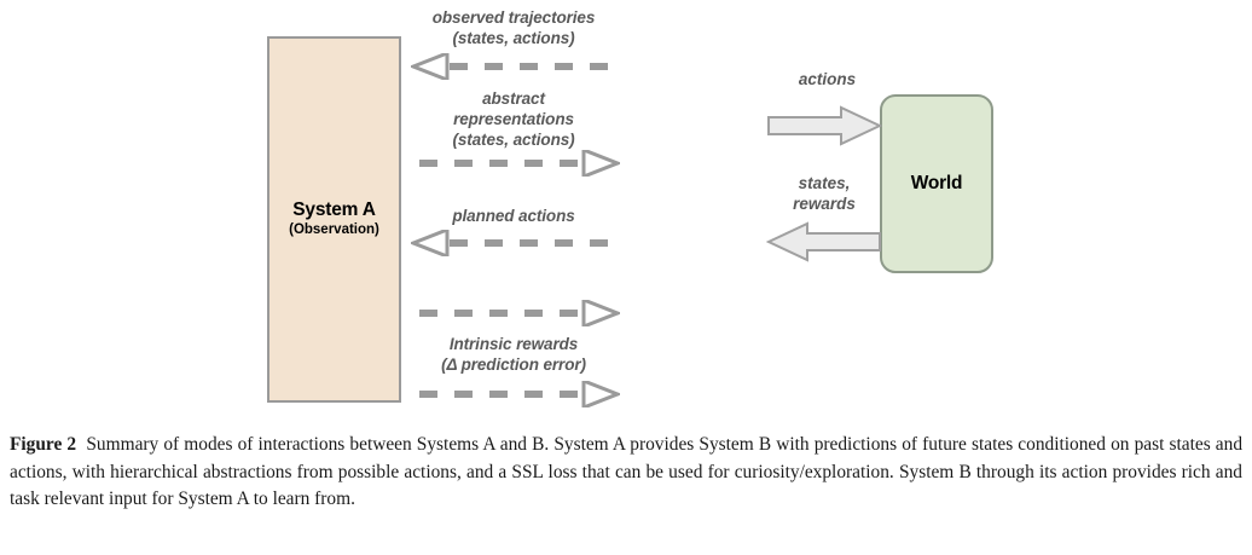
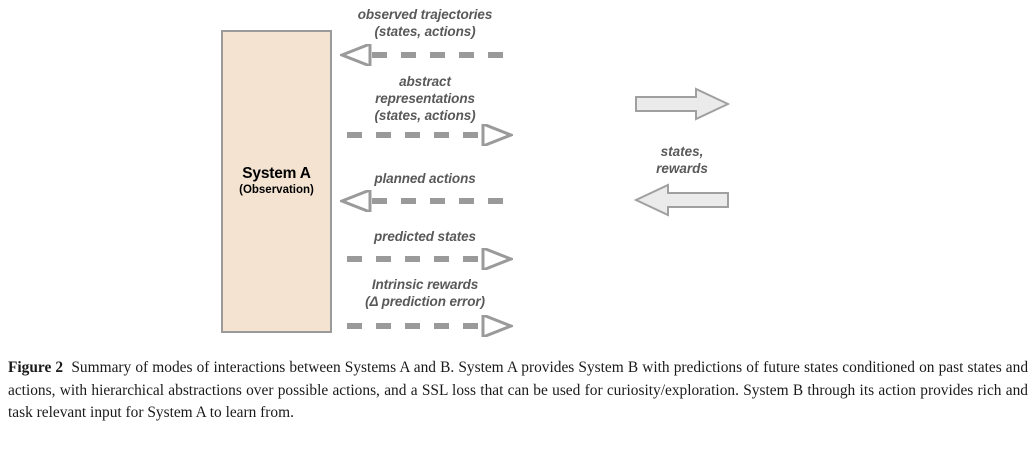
  System A
  (Observation)
- World
  observed trajectories
  (states, actions)
  abstract
  representations
  (states, actions)
  planned actions
+ predicted states
  Intrinsic rewards
  (Δ prediction error)
- actions
  states,
  rewards
- Figure 2 Summary of modes of interactions between Systems A and B. System A provides System B with predictions of future states conditioned on past states and actions, with hierarchical abstractions from possible actions, and a SSL loss that can be used for curiosity/exploration. System B through its action provides rich and task relevant input for System A to learn from.
+ Figure 2 Summary of modes of interactions between Systems A and B. System A provides System B with predictions of future states conditioned on past states and actions, with hierarchical abstractions over possible actions, and a SSL loss that can be used for curiosity/exploration. System B through its action provides rich and task relevant input for System A to learn from.
